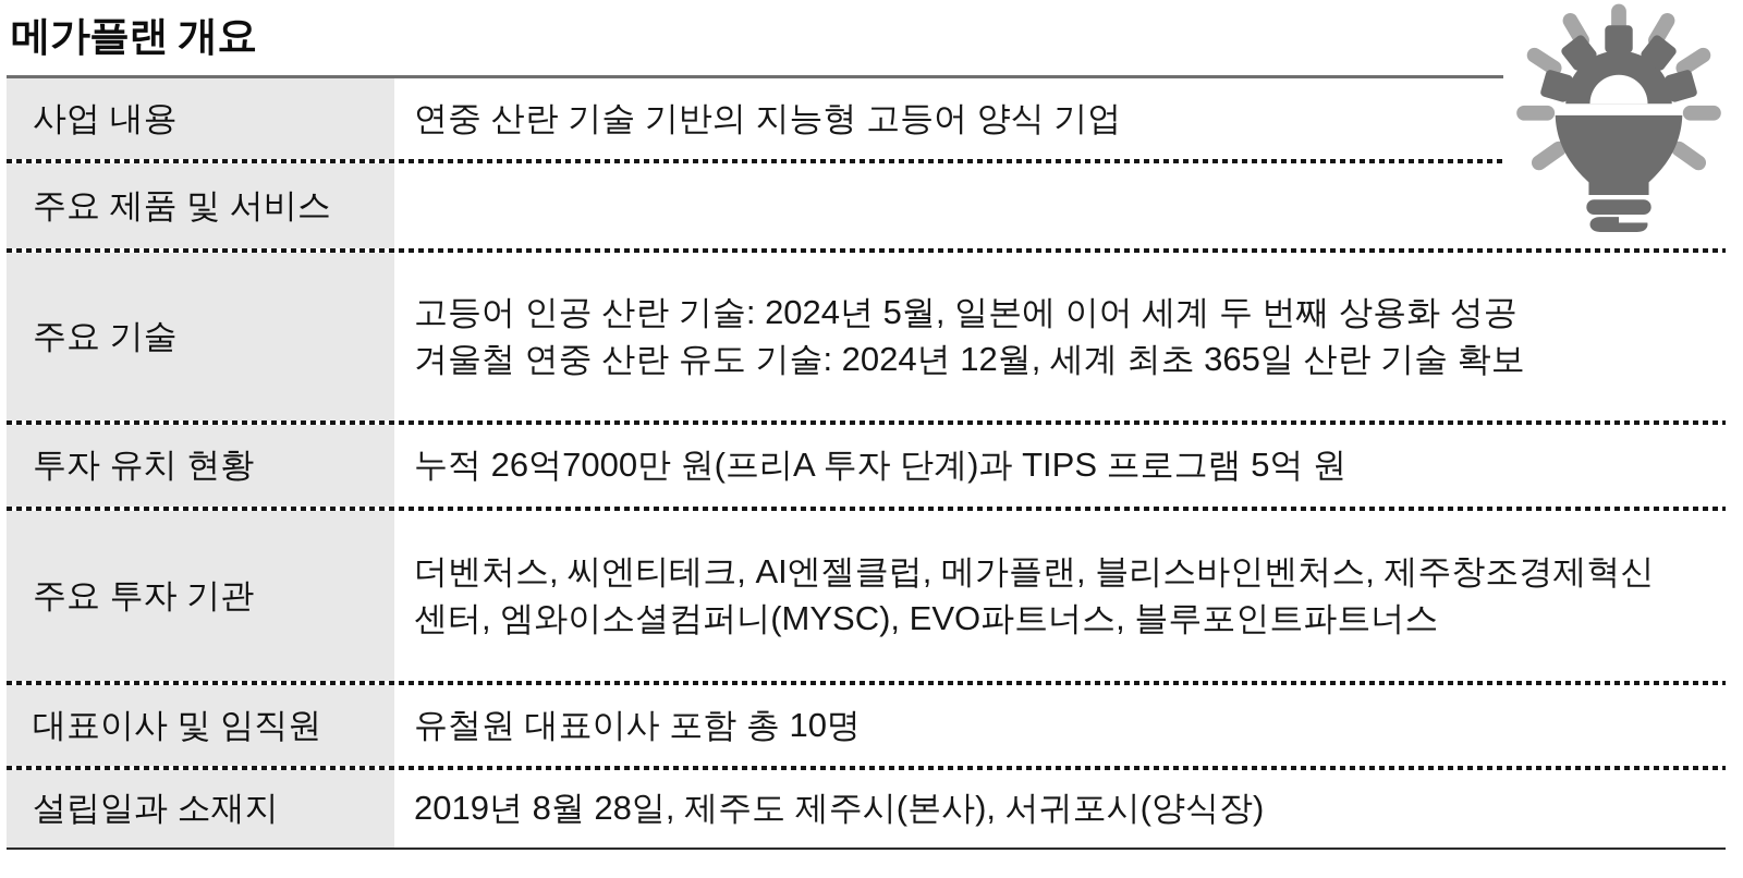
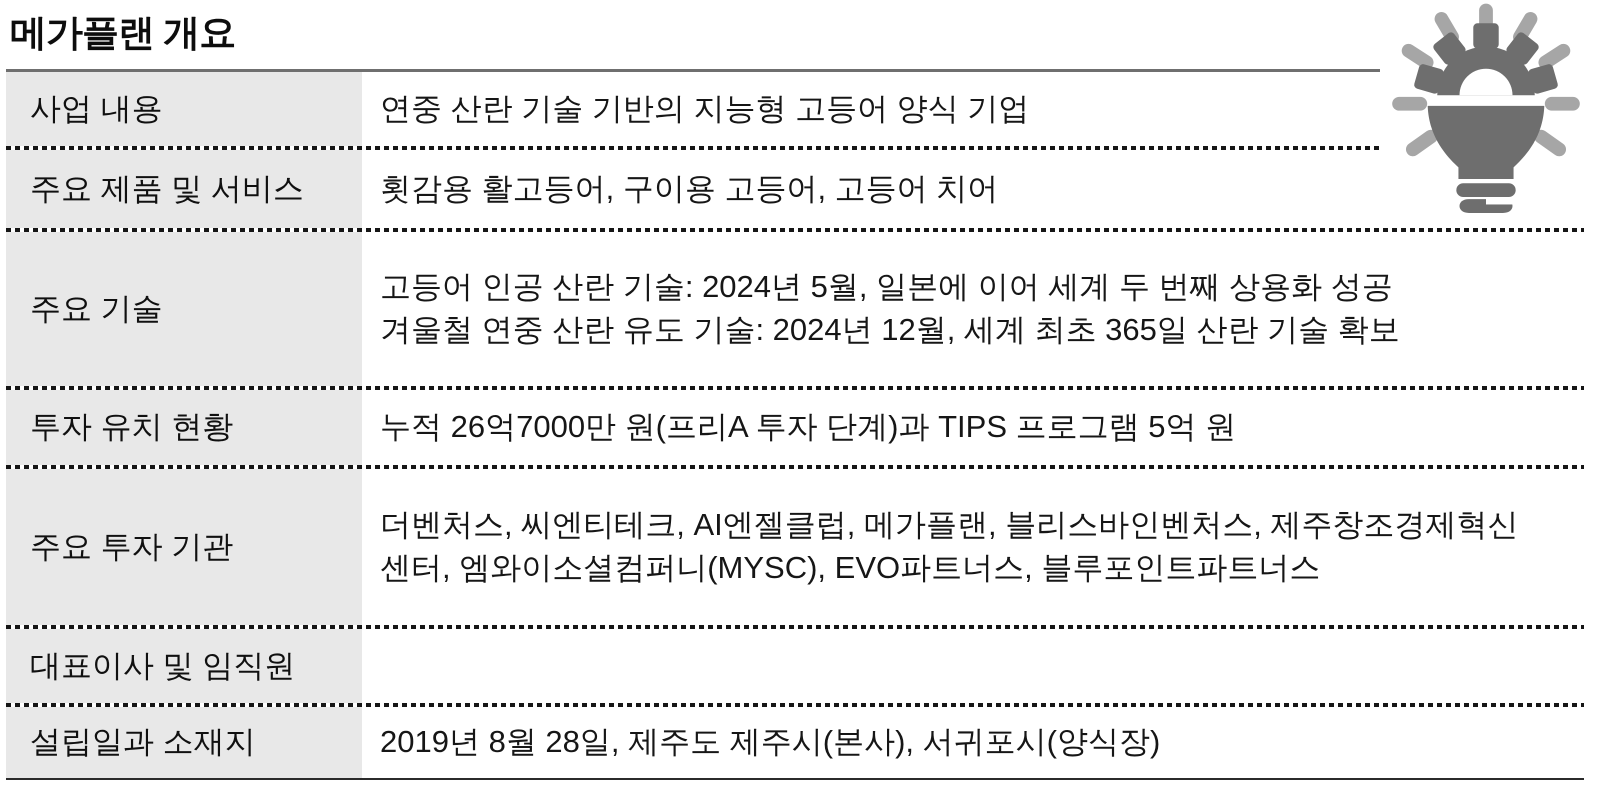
  메가플랜 개요
  사업 내용
  연중 산란 기술 기반의 지능형 고등어 양식 기업
  주요 제품 및 서비스
+ 횟감용 활고등어, 구이용 고등어, 고등어 치어
  주요 기술
  고등어 인공 산란 기술: 2024년 5월, 일본에 이어 세계 두 번째 상용화 성공
  겨울철 연중 산란 유도 기술: 2024년 12월, 세계 최초 365일 산란 기술 확보
  투자 유치 현황
  누적 26억7000만 원(프리A 투자 단계)과 TIPS 프로그램 5억 원
  주요 투자 기관
  더벤처스, 씨엔티테크, AI엔젤클럽, 메가플랜, 블리스바인벤처스, 제주창조경제혁신센터, 엠와이소셜컴퍼니(MYSC), EVO파트너스, 블루포인트파트너스
  대표이사 및 임직원
- 유철원 대표이사 포함 총 10명
  설립일과 소재지
  2019년 8월 28일, 제주도 제주시(본사), 서귀포시(양식장)
